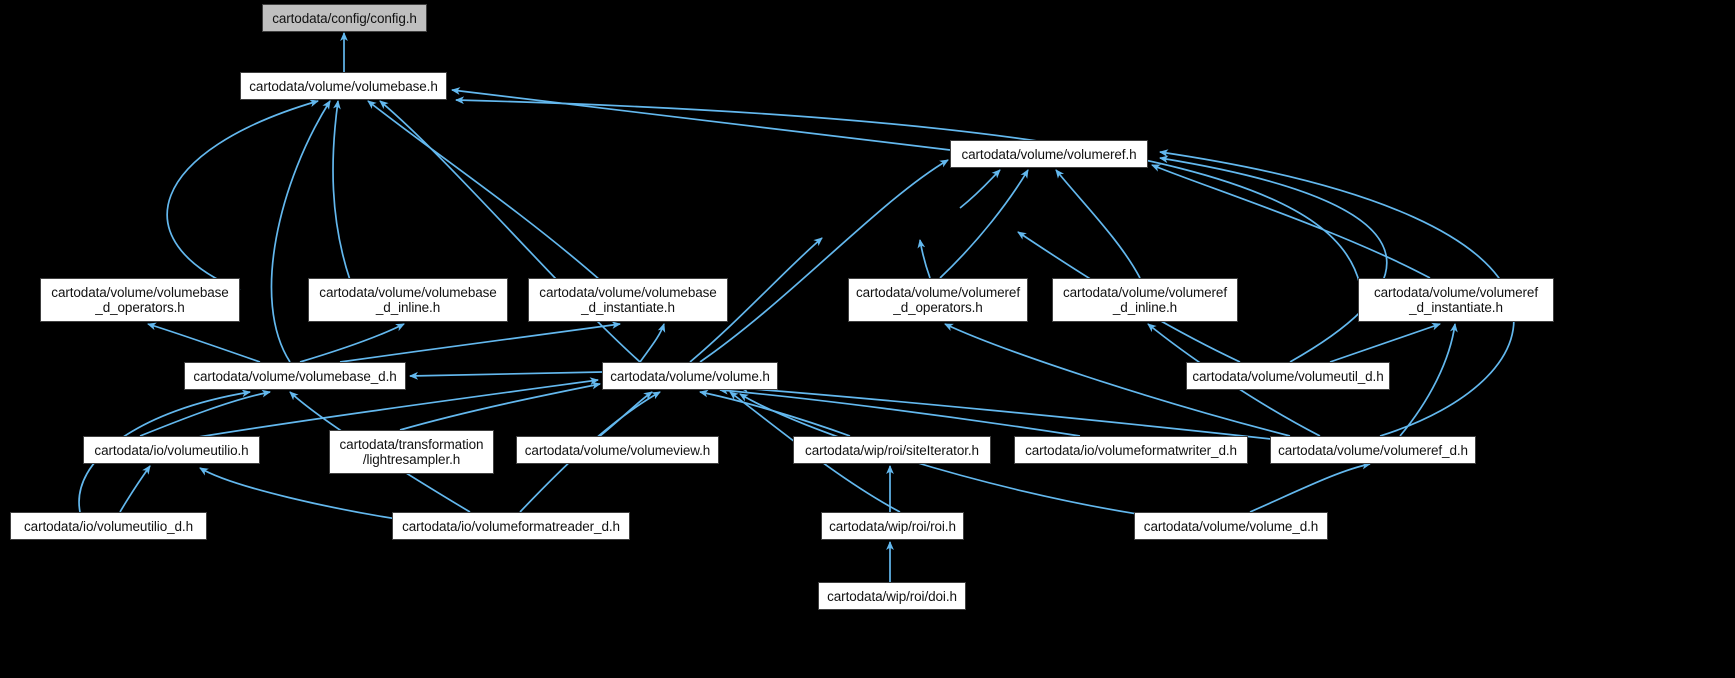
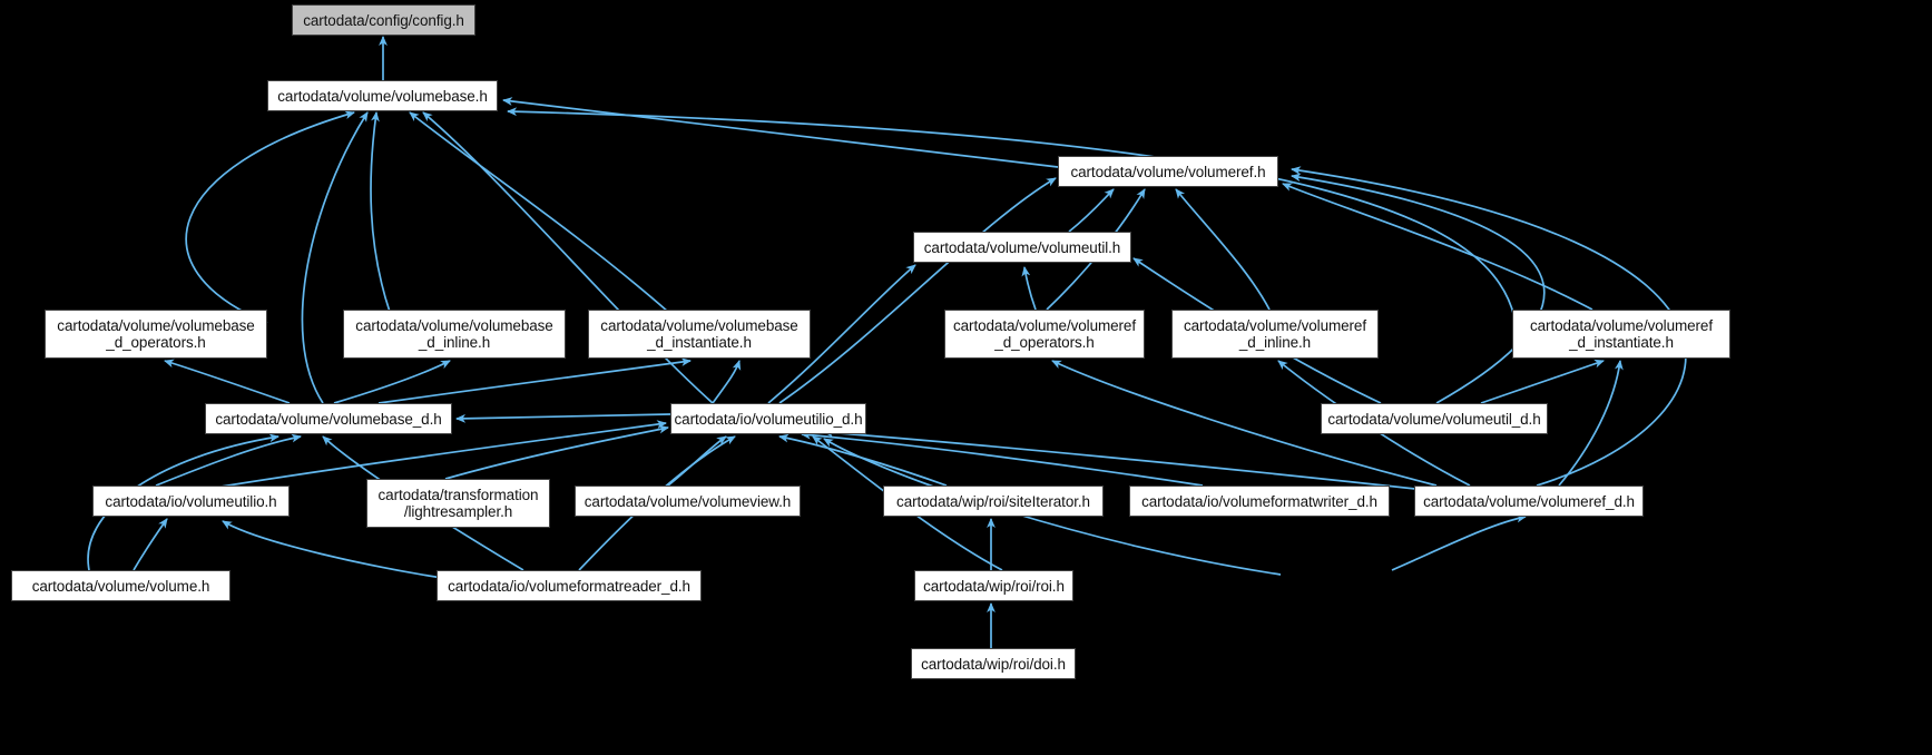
  cartodata/config/config.h
  cartodata/volume/volumebase.h
  cartodata/volume/volumeref.h
+ cartodata/volume/volumeutil.h
  cartodata/volume/volumebase
  _d_operators.h
  cartodata/volume/volumebase
  _d_inline.h
  cartodata/volume/volumebase
  _d_instantiate.h
  cartodata/volume/volumeref
  _d_operators.h
  cartodata/volume/volumeref
  _d_inline.h
  cartodata/volume/volumeref
  _d_instantiate.h
  cartodata/volume/volumebase_d.h
- cartodata/volume/volume.h
+ cartodata/io/volumeutilio_d.h
  cartodata/volume/volumeutil_d.h
  cartodata/io/volumeutilio.h
  cartodata/transformation
  /lightresampler.h
  cartodata/volume/volumeview.h
  cartodata/wip/roi/siteIterator.h
  cartodata/io/volumeformatwriter_d.h
  cartodata/volume/volumeref_d.h
- cartodata/io/volumeutilio_d.h
+ cartodata/volume/volume.h
  cartodata/io/volumeformatreader_d.h
  cartodata/wip/roi/roi.h
- cartodata/volume/volume_d.h
  cartodata/wip/roi/doi.h
